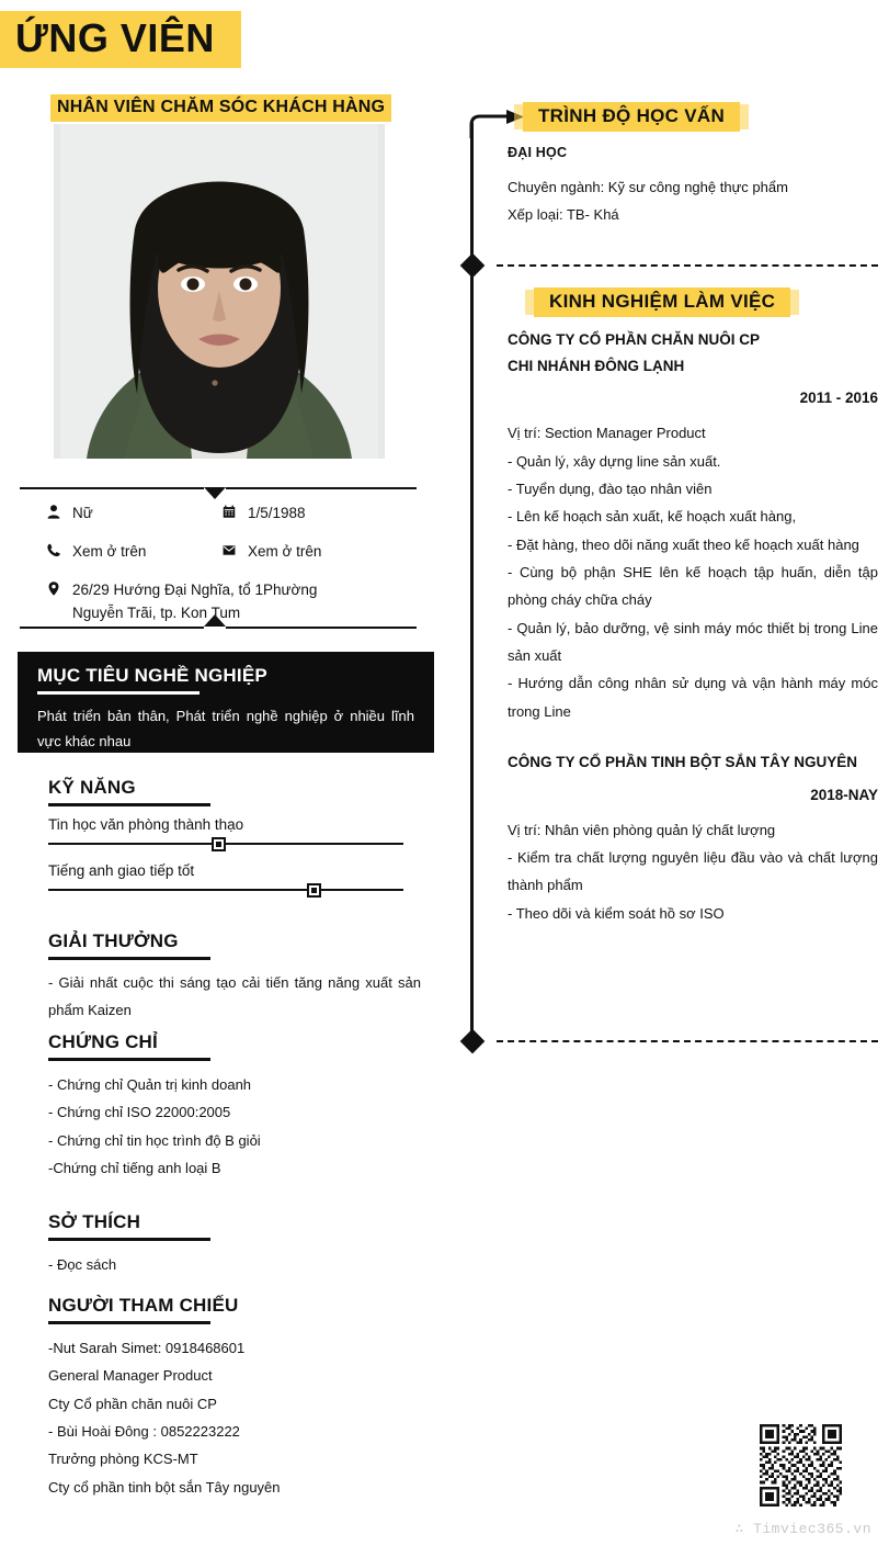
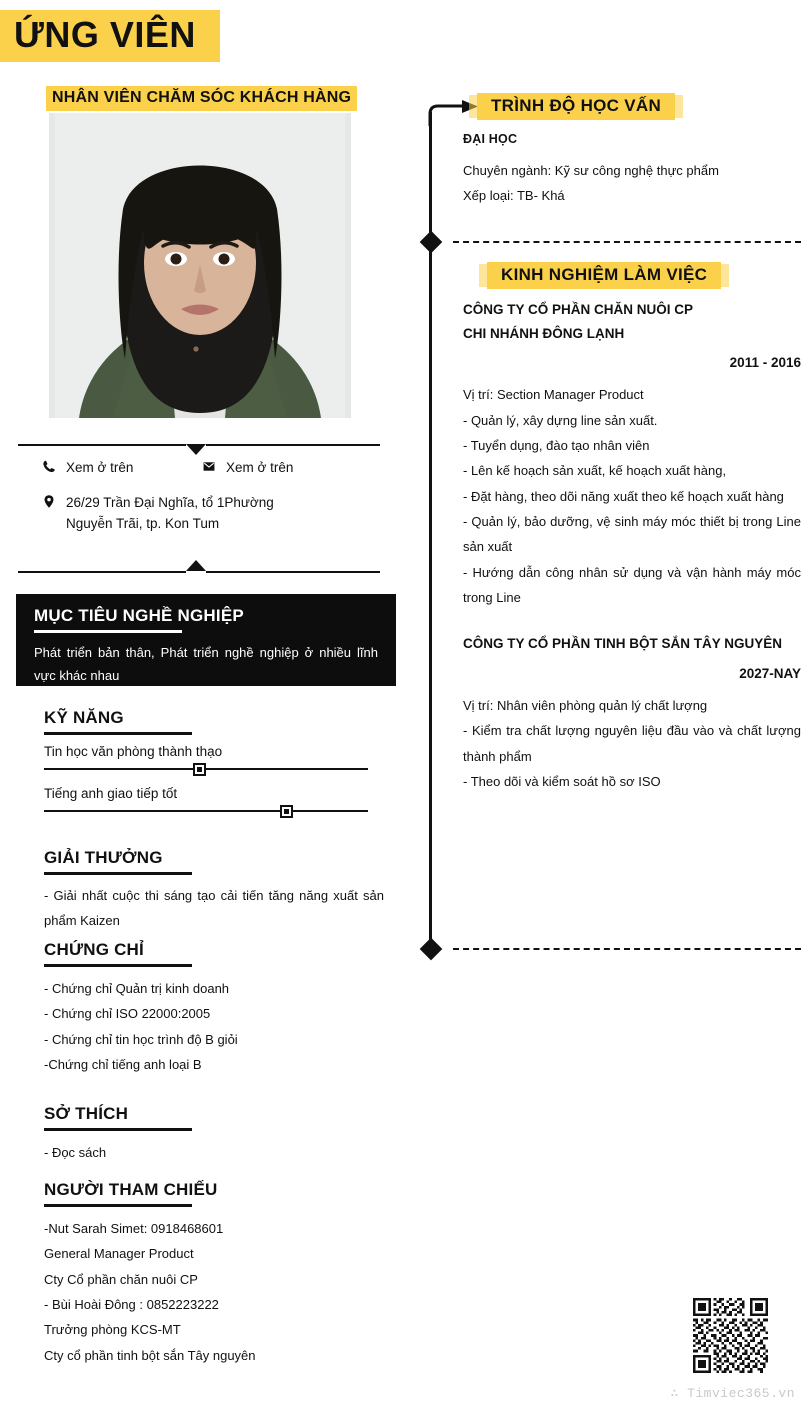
  ỨNG VIÊN
  NHÂN VIÊN CHĂM SÓC KHÁCH HÀNG
- Nữ
- 1/5/1988
  Xem ở trên
  Xem ở trên
- 26/29 Hướng Đại Nghĩa, tổ 1Phường
+ 26/29 Trần Đại Nghĩa, tổ 1Phường
  Nguyễn Trãi, tp. Kon Tum
  MỤC TIÊU NGHỀ NGHIỆP
  Phát triển bản thân, Phát triển nghề nghiệp ở nhiều lĩnh vực khác nhau
  KỸ NĂNG
  Tin học văn phòng thành thạo
  Tiếng anh giao tiếp tốt
  GIẢI THƯỞNG
  - Giải nhất cuộc thi sáng tạo cải tiến tăng năng xuất sản phẩm Kaizen
  CHỨNG CHỈ
  - Chứng chỉ Quản trị kinh doanh
  - Chứng chỉ ISO 22000:2005
  - Chứng chỉ tin học trình độ B giỏi
  -Chứng chỉ tiếng anh loại B
  SỞ THÍCH
  - Đọc sách
  NGƯỜI THAM CHIẾU
  -Nut Sarah Simet: 0918468601
  General Manager Product
  Cty Cổ phần chăn nuôi CP
  - Bùi Hoài Đông : 0852223222
  Trưởng phòng KCS-MT
  Cty cổ phần tinh bột sắn Tây nguyên
  TRÌNH ĐỘ HỌC VẤN
  ĐẠI HỌC
  Chuyên ngành: Kỹ sư công nghệ thực phẩm
  Xếp loại: TB- Khá
  KINH NGHIỆM LÀM VIỆC
  CÔNG TY CỔ PHẦN CHĂN NUÔI CP
  CHI NHÁNH ĐÔNG LẠNH
  2011 - 2016
  Vị trí: Section Manager Product
  - Quản lý, xây dựng line sản xuất.
  - Tuyển dụng, đào tạo nhân viên
  - Lên kế hoạch sản xuất, kế hoạch xuất hàng,
  - Đặt hàng, theo dõi năng xuất theo kế hoạch xuất hàng
- - Cùng bộ phận SHE lên kế hoạch tập huấn, diễn tập phòng cháy chữa cháy
  - Quản lý, bảo dưỡng, vệ sinh máy móc thiết bị trong Line sản xuất
  - Hướng dẫn công nhân sử dụng và vận hành máy móc trong Line
  CÔNG TY CỔ PHẦN TINH BỘT SẮN TÂY NGUYÊN
- 2018-NAY
+ 2027-NAY
  Vị trí: Nhân viên phòng quản lý chất lượng
  - Kiểm tra chất lượng nguyên liệu đầu vào và chất lượng thành phẩm
  - Theo dõi và kiểm soát hồ sơ ISO
  ∴ Timviec365.vn
